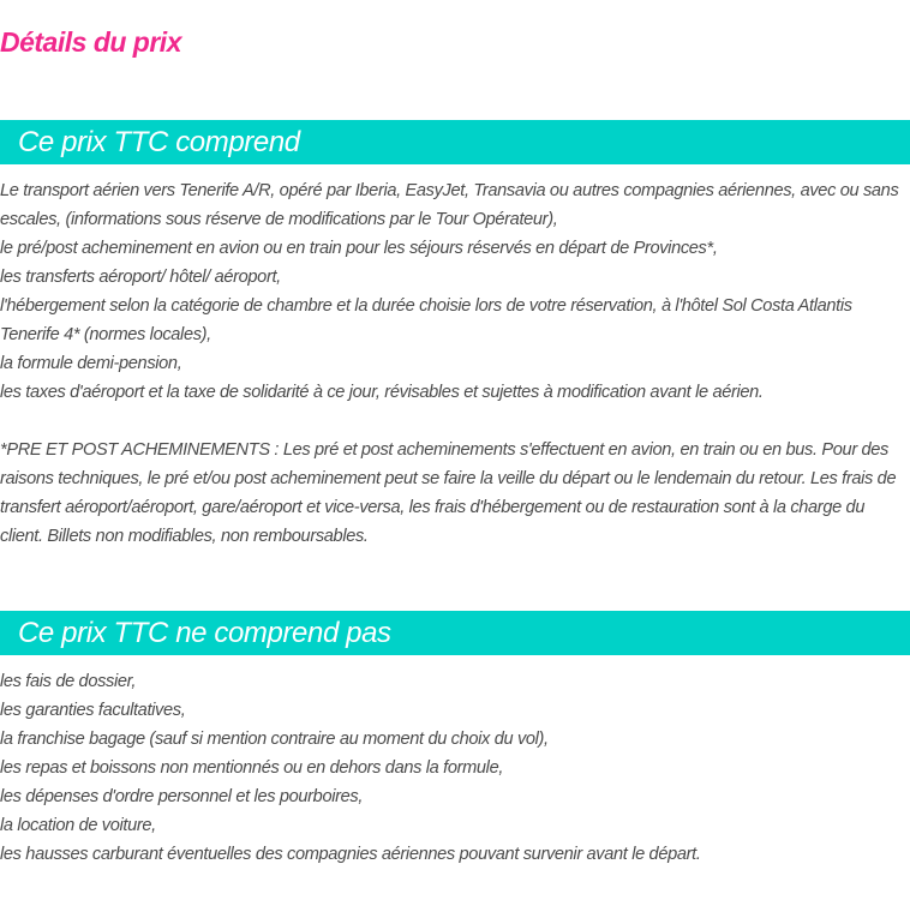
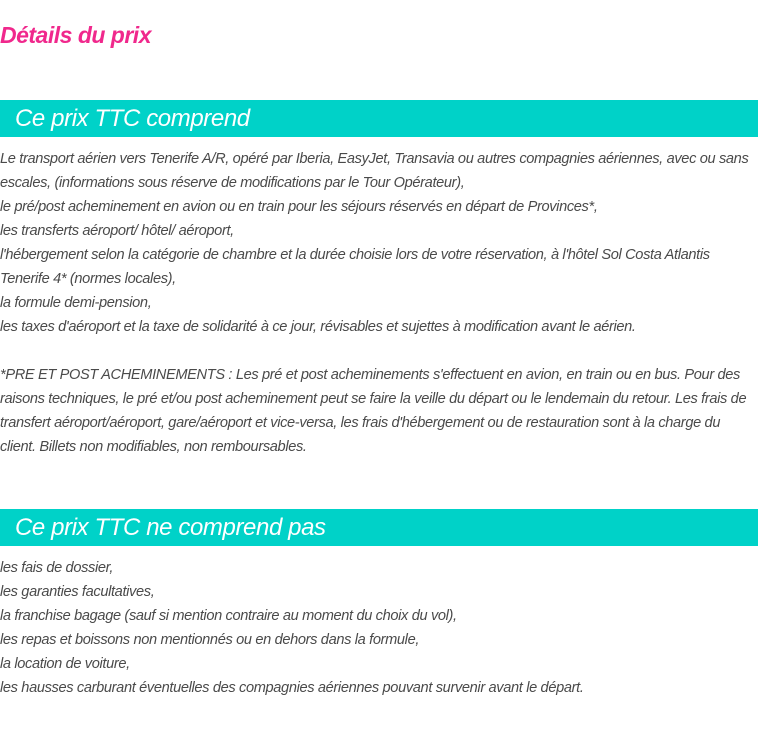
  Détails du prix
  Ce prix TTC comprend
  Le transport aérien vers Tenerife A/R, opéré par Iberia, EasyJet, Transavia ou autres compagnies aériennes, avec ou sans escales, (informations sous réserve de modifications par le Tour Opérateur),
  le pré/post acheminement en avion ou en train pour les séjours réservés en départ de Provinces*,
  les transferts aéroport/ hôtel/ aéroport,
  l'hébergement selon la catégorie de chambre et la durée choisie lors de votre réservation, à l'hôtel Sol Costa Atlantis Tenerife 4* (normes locales),
  la formule demi-pension,
  les taxes d'aéroport et la taxe de solidarité à ce jour, révisables et sujettes à modification avant le aérien.
  *PRE ET POST ACHEMINEMENTS : Les pré et post acheminements s'effectuent en avion, en train ou en bus. Pour des raisons techniques, le pré et/ou post acheminement peut se faire la veille du départ ou le lendemain du retour. Les frais de transfert aéroport/aéroport, gare/aéroport et vice-versa, les frais d'hébergement ou de restauration sont à la charge du client. Billets non modifiables, non remboursables.
  Ce prix TTC ne comprend pas
  les fais de dossier,
  les garanties facultatives,
  la franchise bagage (sauf si mention contraire au moment du choix du vol),
  les repas et boissons non mentionnés ou en dehors dans la formule,
- les dépenses d'ordre personnel et les pourboires,
  la location de voiture,
  les hausses carburant éventuelles des compagnies aériennes pouvant survenir avant le départ.
